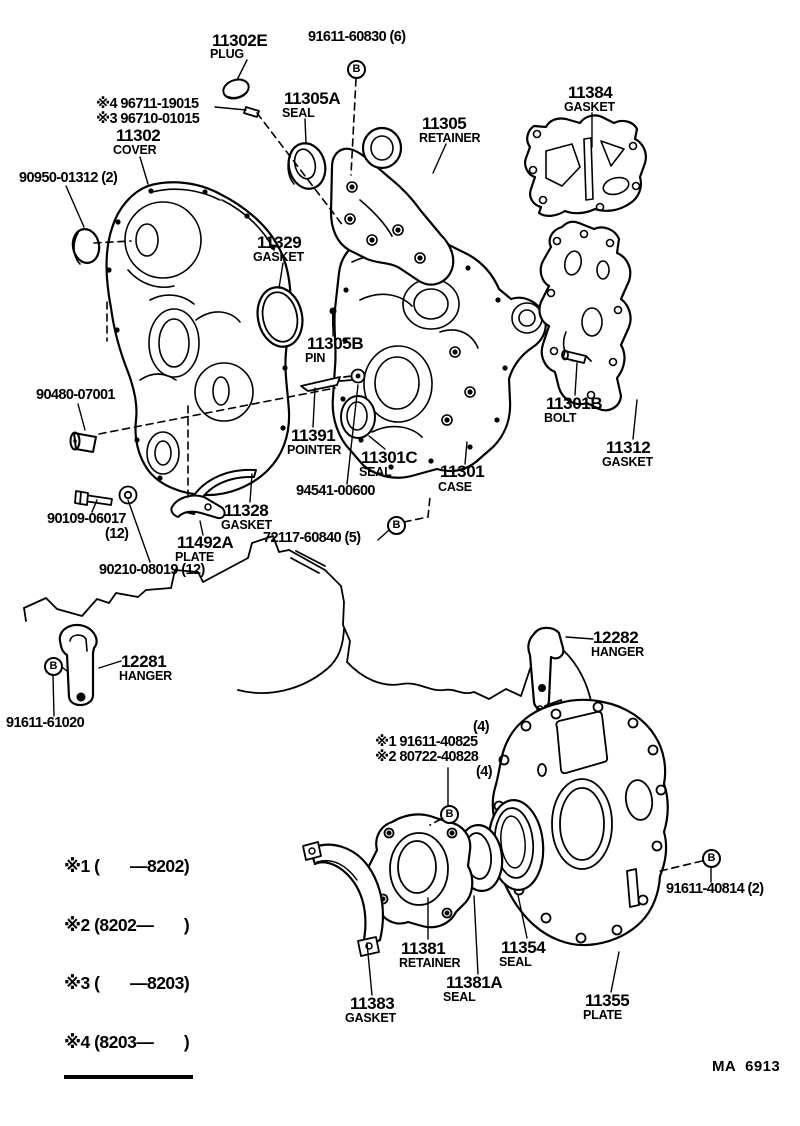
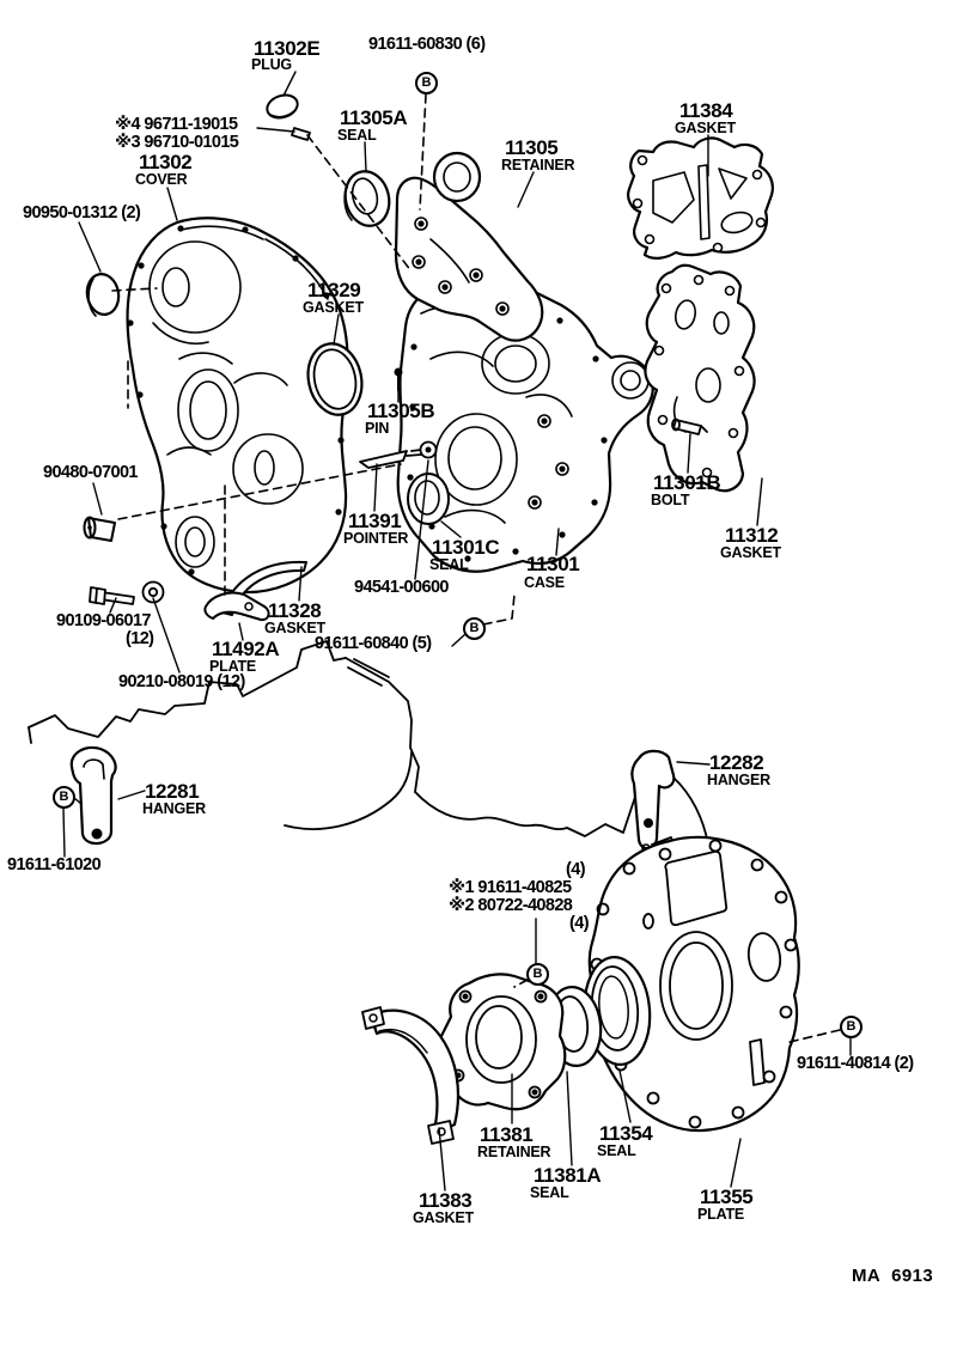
  11302E
  PLUG
  91611-60830 (6)
  ※4 96711-19015
  ※3 96710-01015
  11302
  COVER
  90950-01312 (2)
  11305A
  SEAL
  11305
  RETAINER
  11384
  GASKET
  11329
  GASKET
  11305B
  PIN
  90480-07001
  11391
  POINTER
  11301C
  SEAL
  94541-00600
  11301
  CASE
  11301B
  BOLT
  11312
  GASKET
  90109-06017
  (12)
  11328
  GASKET
  11492A
  PLATE
- 72117-60840 (5)
+ 91611-60840 (5)
  90210-08019 (12)
  12281
  HANGER
  91611-61020
  12282
  HANGER
  (4)
  ※1 91611-40825
  ※2 80722-40828
  (4)
  11381
  RETAINER
  11354
  SEAL
  11381A
  SEAL
  11383
  GASKET
  11355
  PLATE
  91611-40814 (2)
  MA 6913
  B
  B
  B
  B
  B
- ※1 ( —8202)
- ※2 (8202— )
- ※3 ( —8203)
- ※4 (8203— )
